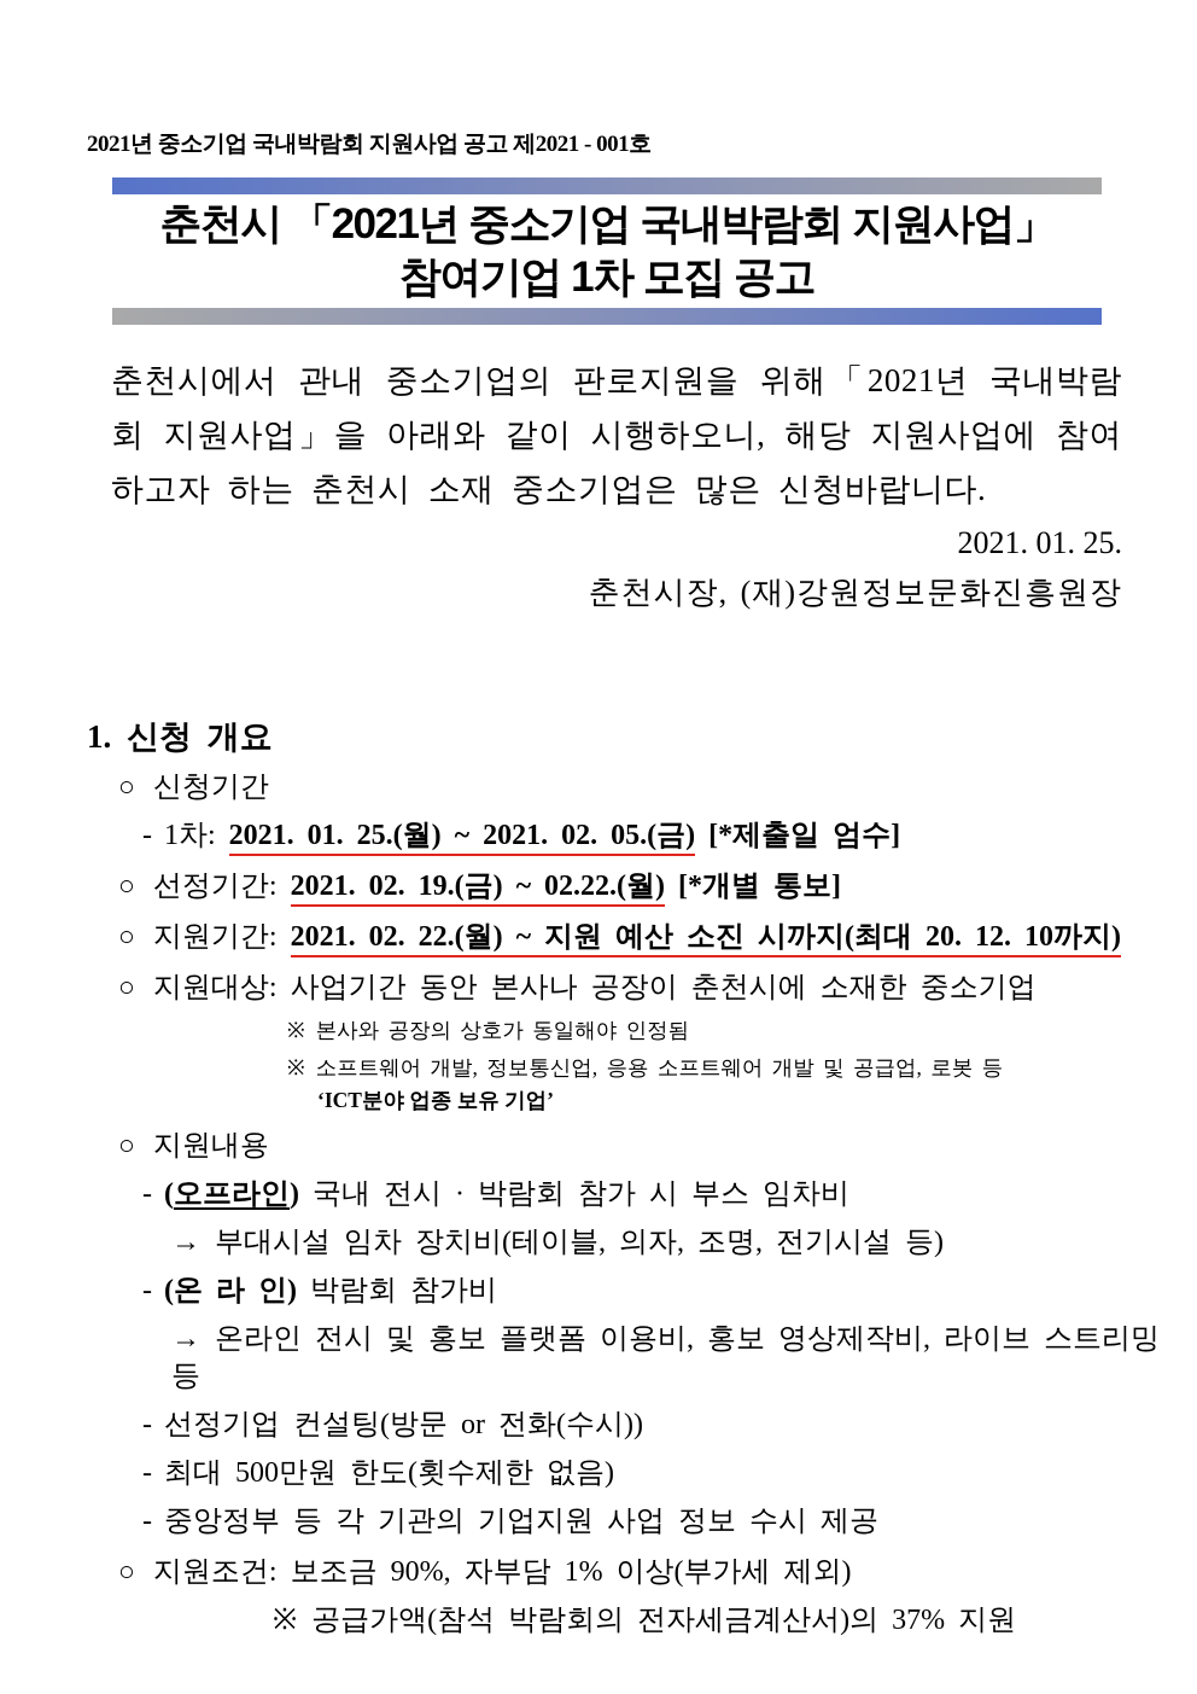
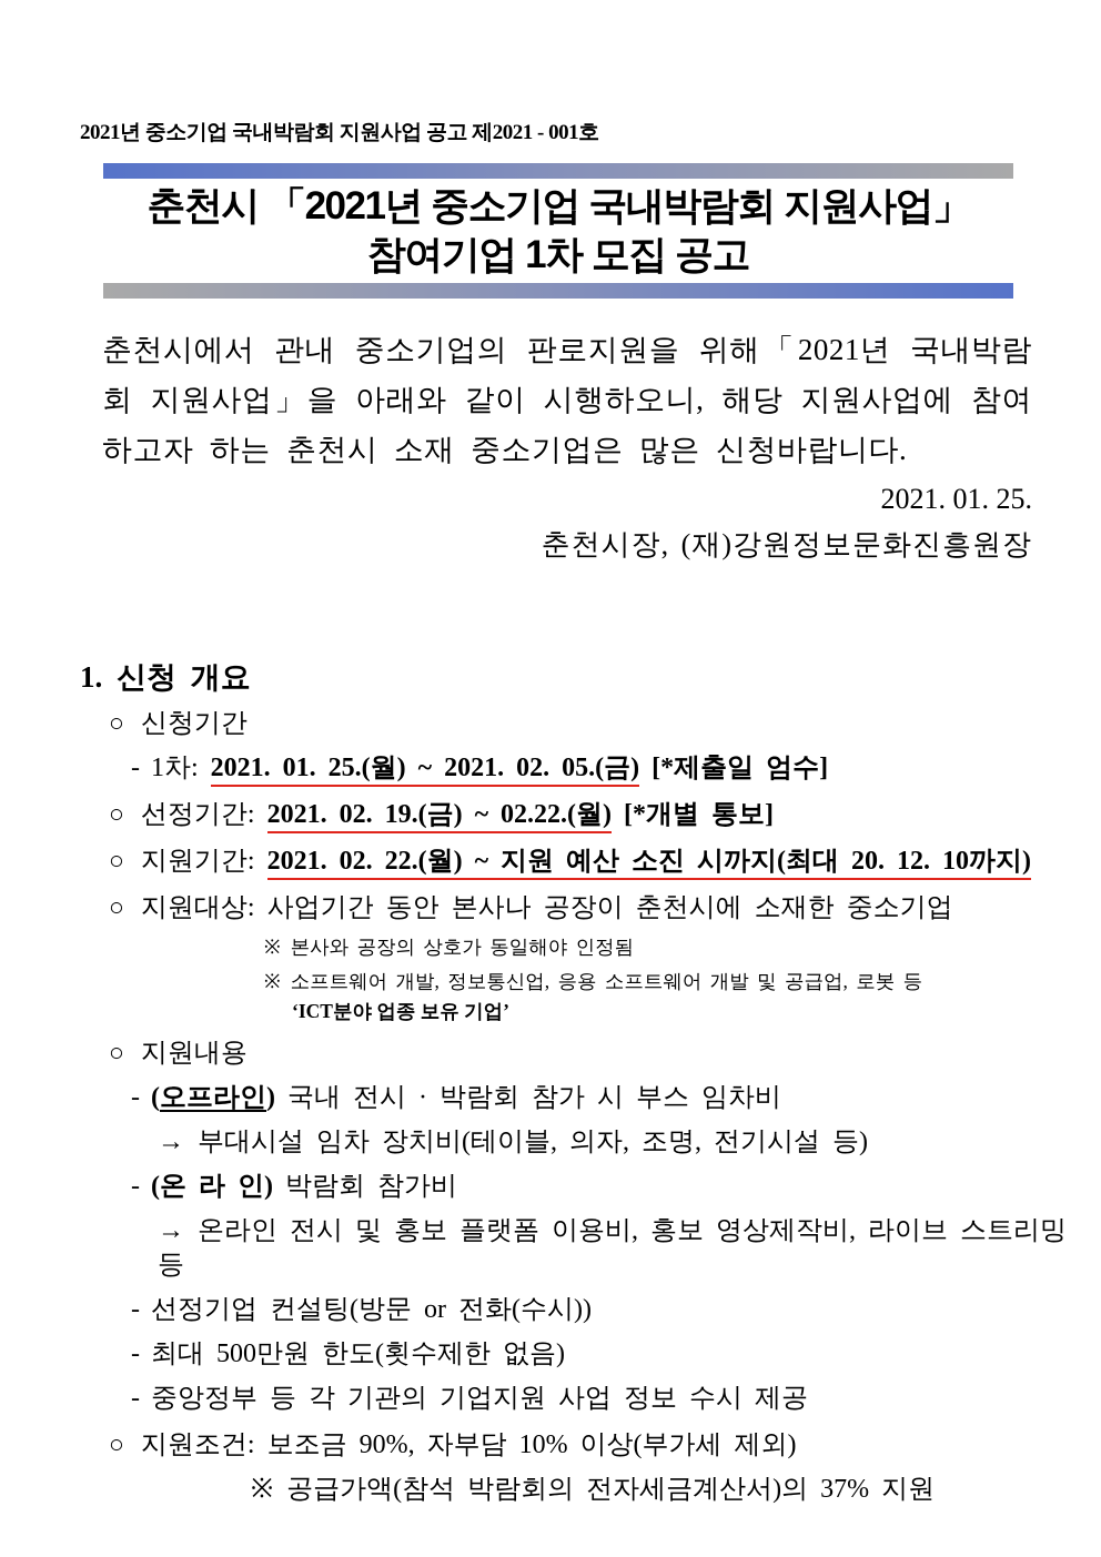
  2021년 중소기업 국내박람회 지원사업 공고 제2021 - 001호
  춘천시 「2021년 중소기업 국내박람회 지원사업」
  참여기업 1차 모집 공고
  춘천시에서 관내 중소기업의 판로지원을 위해「2021년 국내박람회 지원사업」을 아래와 같이 시행하오니, 해당 지원사업에 참여하고자 하는 춘천시 소재 중소기업은 많은 신청바랍니다.
  2021. 01. 25.
  춘천시장, (재)강원정보문화진흥원장
  1. 신청 개요
  ○ 신청기간
  - 1차: 2021. 01. 25.(월) ~ 2021. 02. 05.(금) [*제출일 엄수]
  ○ 선정기간: 2021. 02. 19.(금) ~ 02.22.(월) [*개별 통보]
  ○ 지원기간: 2021. 02. 22.(월) ~ 지원 예산 소진 시까지(최대 20. 12. 10까지)
  ○ 지원대상: 사업기간 동안 본사나 공장이 춘천시에 소재한 중소기업
  ※ 본사와 공장의 상호가 동일해야 인정됨
  ※ 소프트웨어 개발, 정보통신업, 응용 소프트웨어 개발 및 공급업, 로봇 등
  ‘ICT분야 업종 보유 기업’
  ○ 지원내용
  - (오프라인) 국내 전시 · 박람회 참가 시 부스 임차비
  → 부대시설 임차 장치비(테이블, 의자, 조명, 전기시설 등)
  - (온 라 인) 박람회 참가비
  → 온라인 전시 및 홍보 플랫폼 이용비, 홍보 영상제작비, 라이브 스트리밍 등
  - 선정기업 컨설팅(방문 or 전화(수시))
  - 최대 500만원 한도(횟수제한 없음)
  - 중앙정부 등 각 기관의 기업지원 사업 정보 수시 제공
- ○ 지원조건: 보조금 90%, 자부담 1% 이상(부가세 제외)
+ ○ 지원조건: 보조금 90%, 자부담 10% 이상(부가세 제외)
  ※ 공급가액(참석 박람회의 전자세금계산서)의 37% 지원
